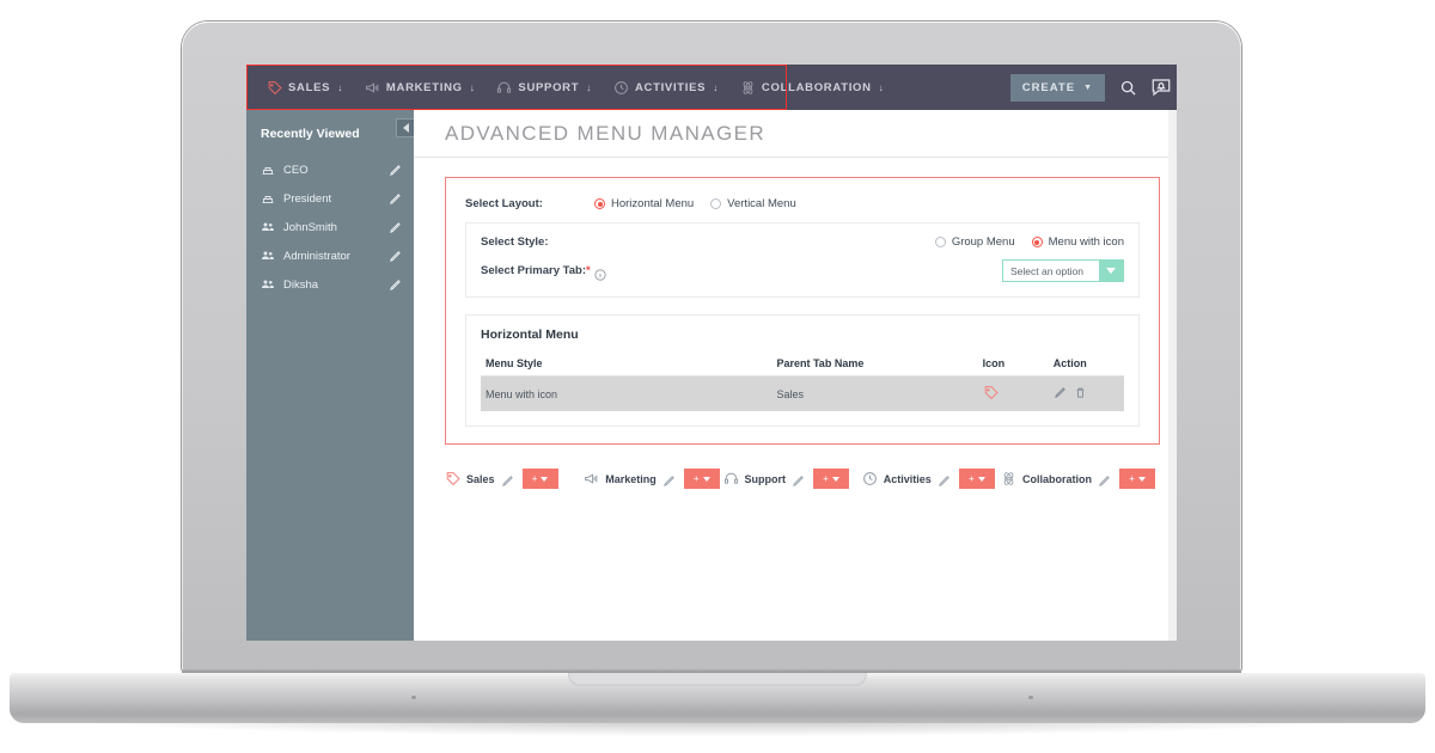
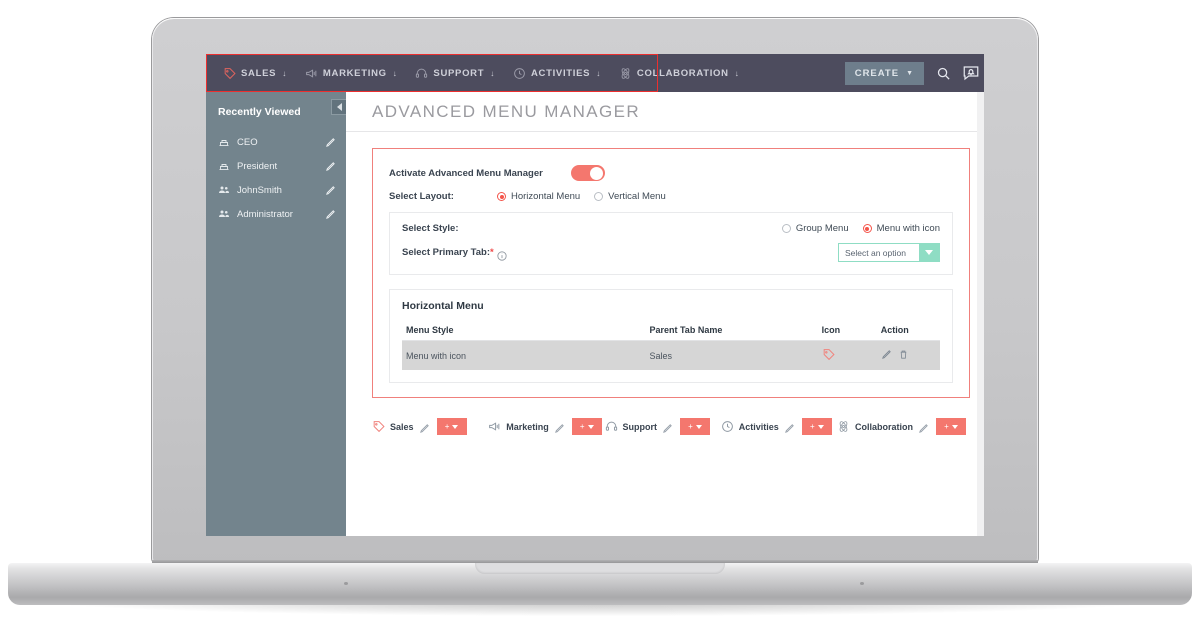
  SALES
  ↓
  MARKETING
  ↓
  SUPPORT
  ↓
  ACTIVITIES
  ↓
  COLLABORATION
  ↓
  CREATE
  Recently Viewed
  CEO
  President
  JohnSmith
  Administrator
- Diksha
  ADVANCED MENU MANAGER
+ Activate Advanced Menu Manager
  Select Layout:
  Horizontal Menu
  Vertical Menu
  Select Style:
  Group Menu
  Menu with icon
  Select Primary Tab:
  *
  Select an option
  Horizontal Menu
  Menu Style	Parent Tab Name	Icon	Action
  Menu with icon	Sales
  Sales
  +
  Marketing
  +
  Support
  +
  Activities
  +
  Collaboration
  +
